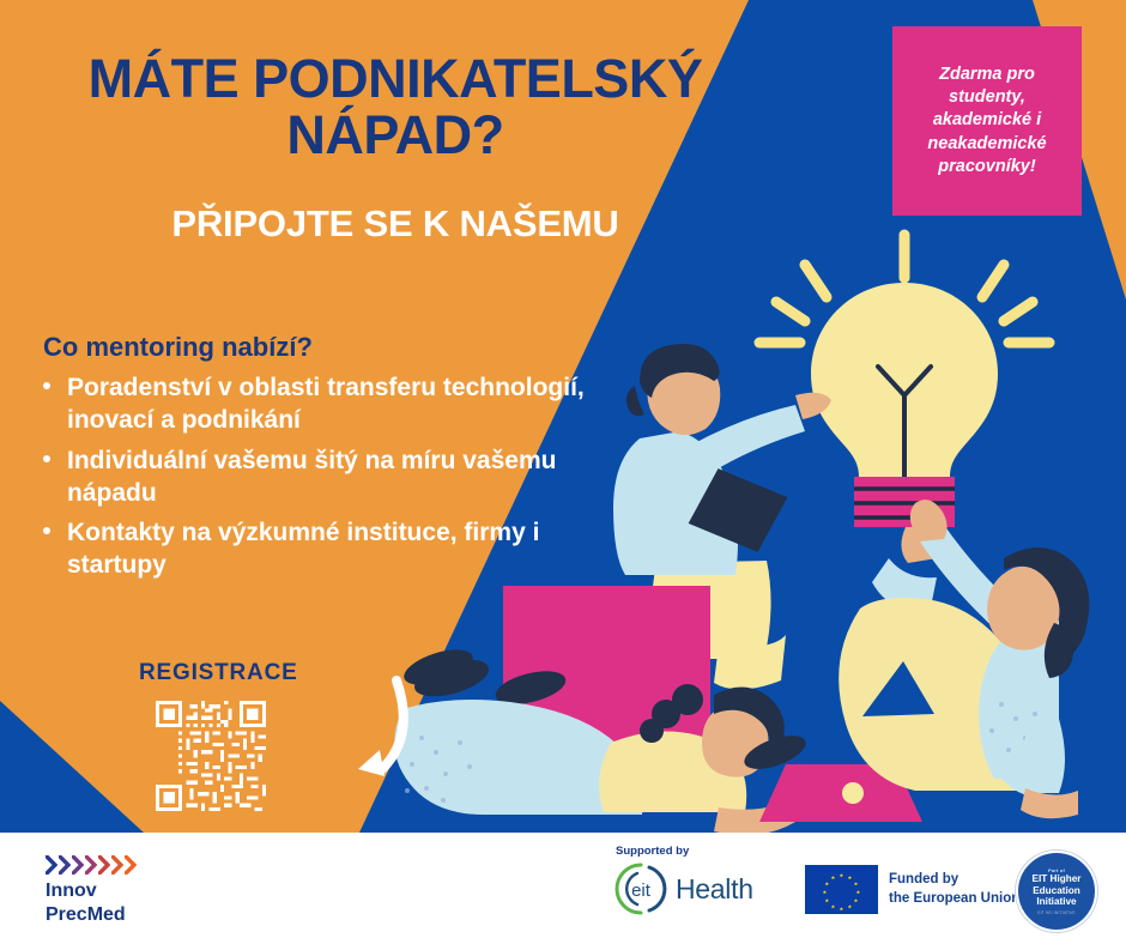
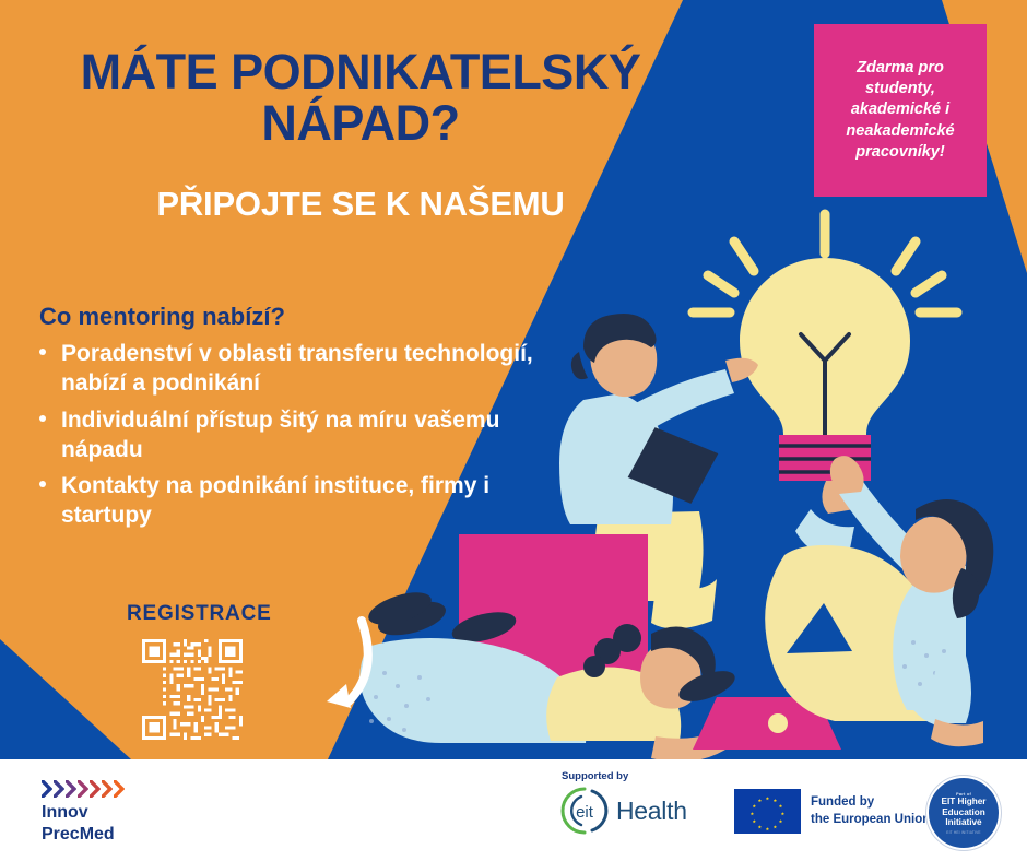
  MÁTE PODNIKATELSKÝ
  NÁPAD?
  PŘIPOJTE SE K NAŠEMU
  Co mentoring nabízí?
- Poradenství v oblasti transferu technologií, inovací a podnikání
+ Poradenství v oblasti transferu technologií, nabízí a podnikání
- Individuální vašemu šitý na míru vašemu nápadu
+ Individuální přístup šitý na míru vašemu nápadu
- Kontakty na výzkumné instituce, firmy i startupy
+ Kontakty na podnikání instituce, firmy i startupy
  REGISTRACE
  Zdarma pro
  studenty,
  akademické i
  neakademické
  pracovníky!
  Innov
  PrecMed
  Supported by
  eit
  Health
  Funded by
  the European Unio
  EIT Higher
  Education
  Initiative
